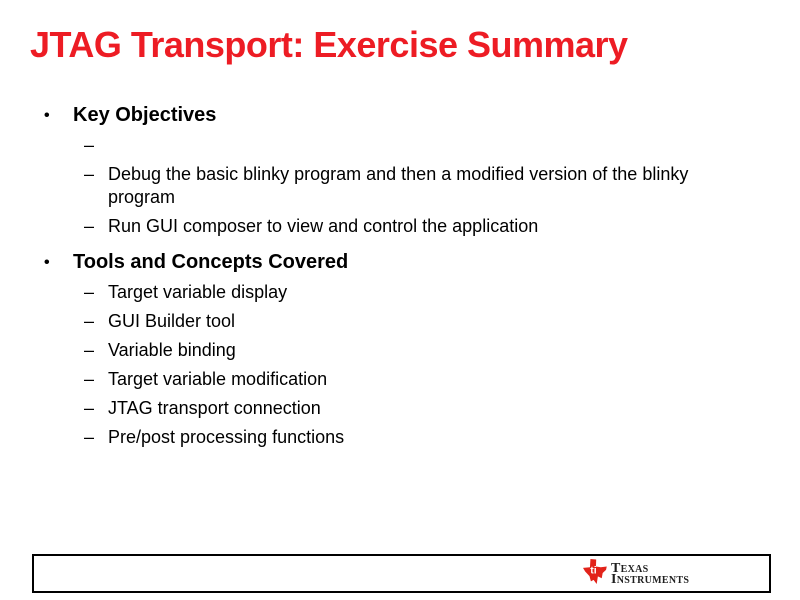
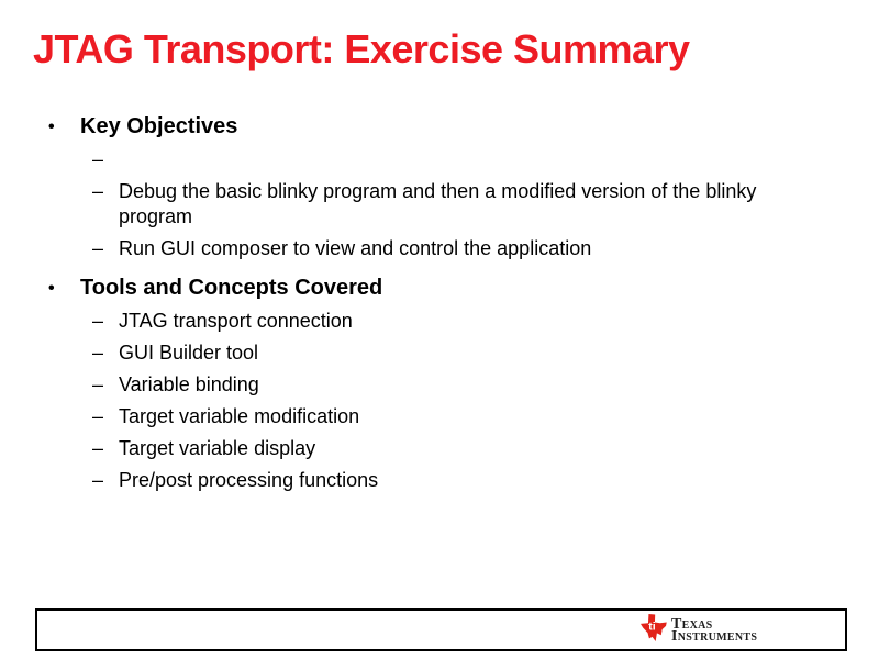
  JTAG Transport: Exercise Summary
  •
  Key Objectives
  –
  –
  Debug the basic blinky program and then a modified version of the blinky program
  –
  Run GUI composer to view and control the application
  •
  Tools and Concepts Covered
  –
- Target variable display
+ JTAG transport connection
  –
  GUI Builder tool
  –
  Variable binding
  –
  Target variable modification
  –
- JTAG transport connection
+ Target variable display
  –
  Pre/post processing functions
  ti
  Texas
  Instruments
